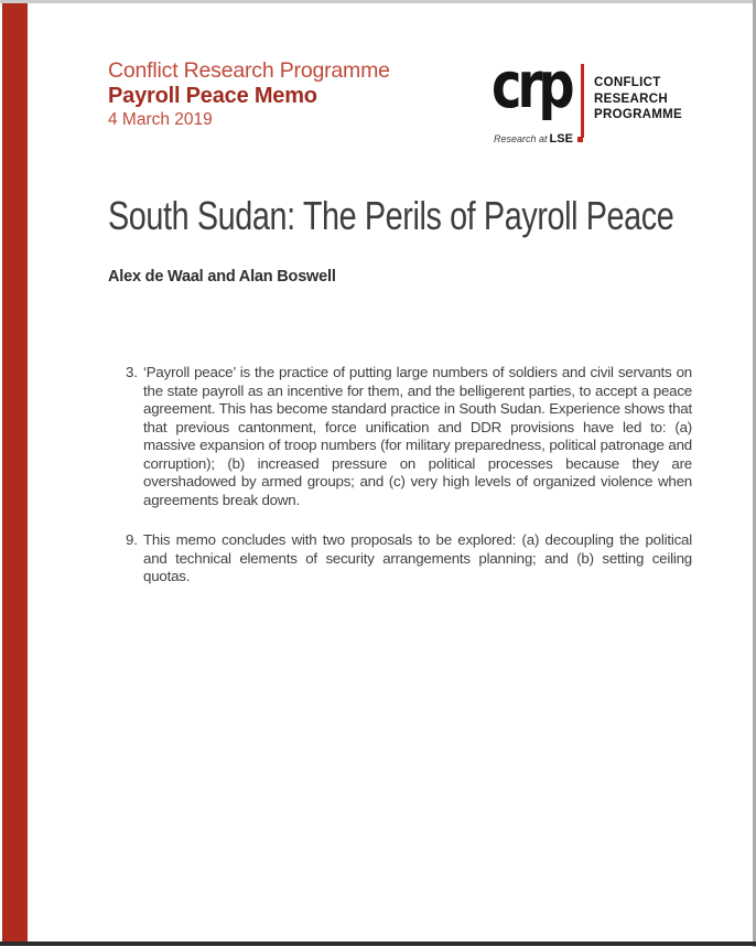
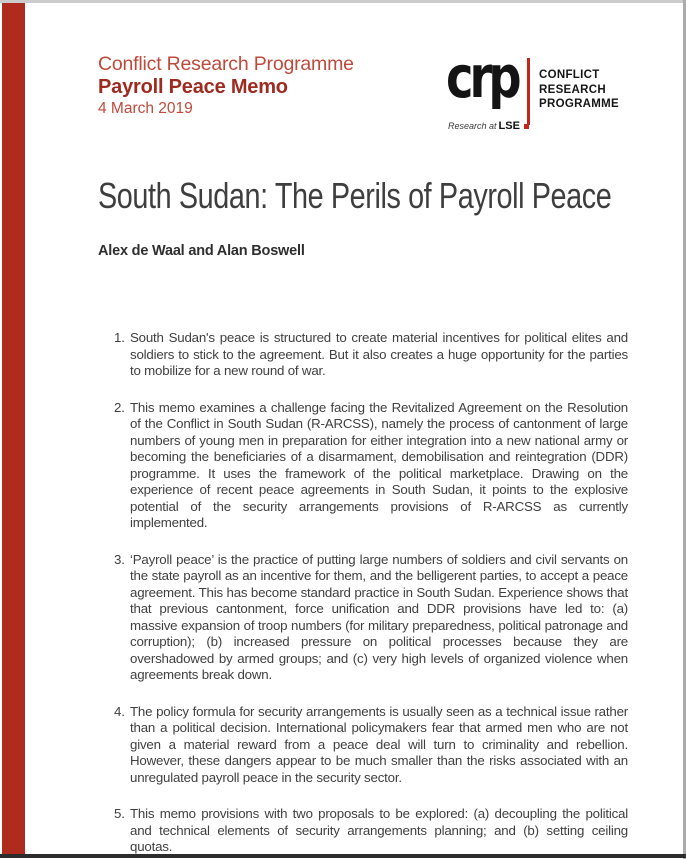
  Conflict Research Programme
  Payroll Peace Memo
  4 March 2019
  crp
  CONFLICT
  RESEARCH
  PROGRAMME
  Research at LSE
  South Sudan: The Perils of Payroll Peace
  Alex de Waal and Alan Boswell
+ 1.
+ South Sudan's peace is structured to create material incentives for political elites and soldiers to stick to the agreement. But it also creates a huge opportunity for the parties to mobilize for a new round of war.
+ 2.
+ This memo examines a challenge facing the Revitalized Agreement on the Resolution of the Conflict in South Sudan (R-ARCSS), namely the process of cantonment of large numbers of young men in preparation for either integration into a new national army or becoming the beneficiaries of a disarmament, demobilisation and reintegration (DDR) programme. It uses the framework of the political marketplace. Drawing on the experience of recent peace agreements in South Sudan, it points to the explosive potential of the security arrangements provisions of R-ARCSS as currently implemented.
  3.
  ‘Payroll peace’ is the practice of putting large numbers of soldiers and civil servants on the state payroll as an incentive for them, and the belligerent parties, to accept a peace agreement. This has become standard practice in South Sudan. Experience shows that that previous cantonment, force unification and DDR provisions have led to: (a) massive expansion of troop numbers (for military preparedness, political patronage and corruption); (b) increased pressure on political processes because they are overshadowed by armed groups; and (c) very high levels of organized violence when agreements break down.
+ 4.
+ The policy formula for security arrangements is usually seen as a technical issue rather than a political decision. International policymakers fear that armed men who are not given a material reward from a peace deal will turn to criminality and rebellion. However, these dangers appear to be much smaller than the risks associated with an unregulated payroll peace in the security sector.
- 9.
+ 5.
- This memo concludes with two proposals to be explored: (a) decoupling the political and technical elements of security arrangements planning; and (b) setting ceiling quotas.
+ This memo provisions with two proposals to be explored: (a) decoupling the political and technical elements of security arrangements planning; and (b) setting ceiling quotas.
